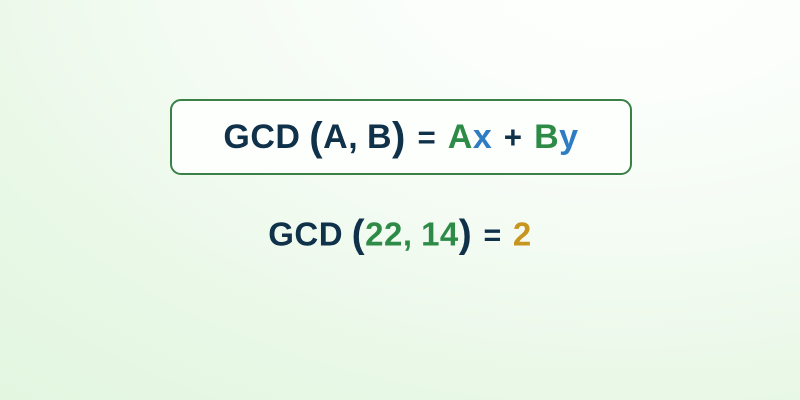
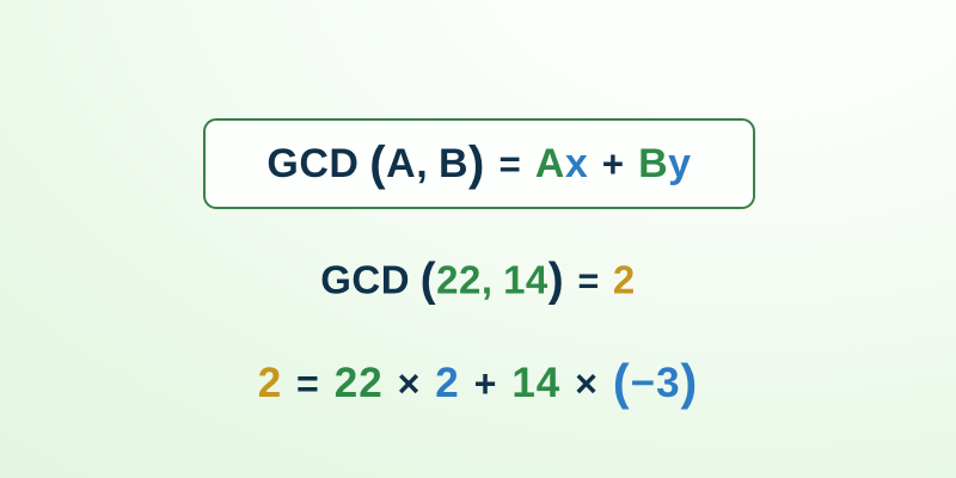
  GCD (A, B) = Ax + By
  GCD (22, 14) = 2
+ 2 = 22 × 2 + 14 × (−3)
